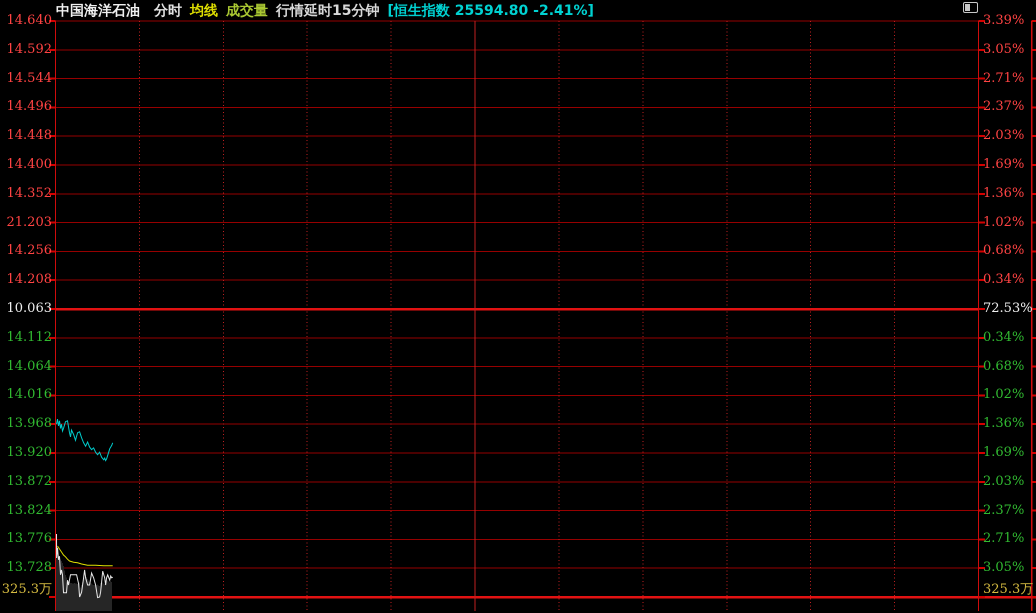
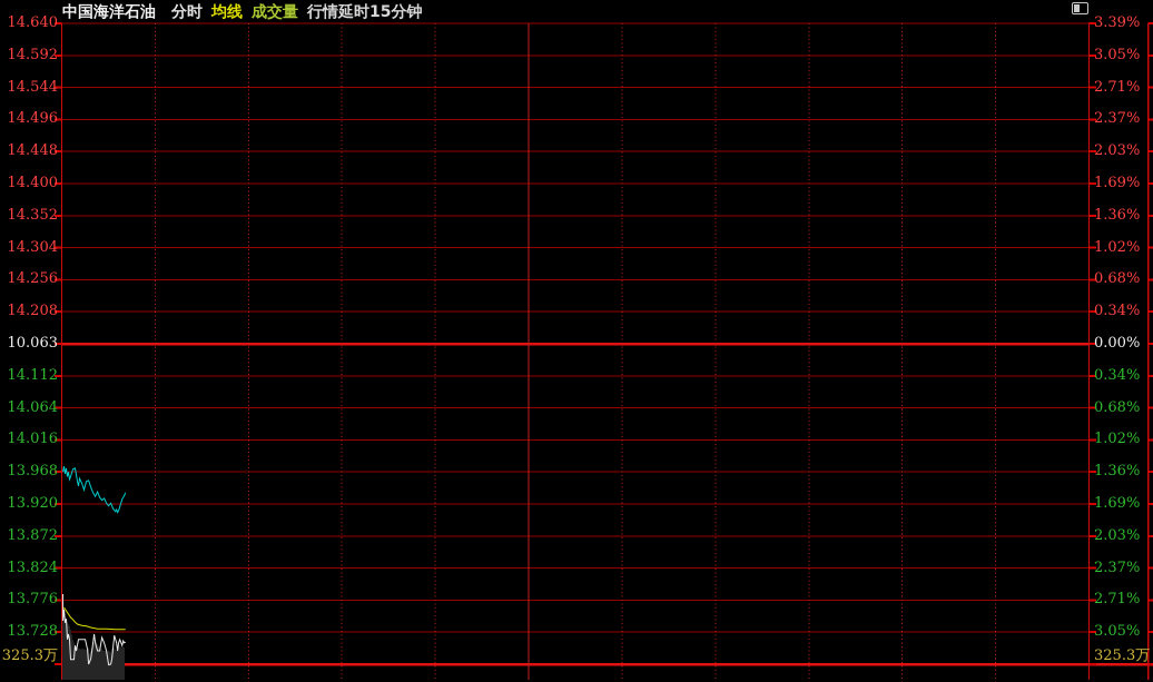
  中国海洋石油
  分时
  均线
  成交量
  行情延时15分钟
- [恒生指数 25594.80 -2.41%]
  14.640
  14.592
  14.544
  14.496
  14.448
  14.400
  14.352
- 21.203
+ 14.304
  14.256
  14.208
  10.063
  14.112
  14.064
  14.016
  13.968
  13.920
  13.872
  13.824
  13.776
  13.728
  325.3万
  3.39%
  3.05%
  2.71%
  2.37%
  2.03%
  1.69%
  1.36%
  1.02%
  0.68%
  0.34%
- 72.53%
+ 0.00%
  0.34%
  0.68%
  1.02%
  1.36%
  1.69%
  2.03%
  2.37%
  2.71%
  3.05%
  325.3万
